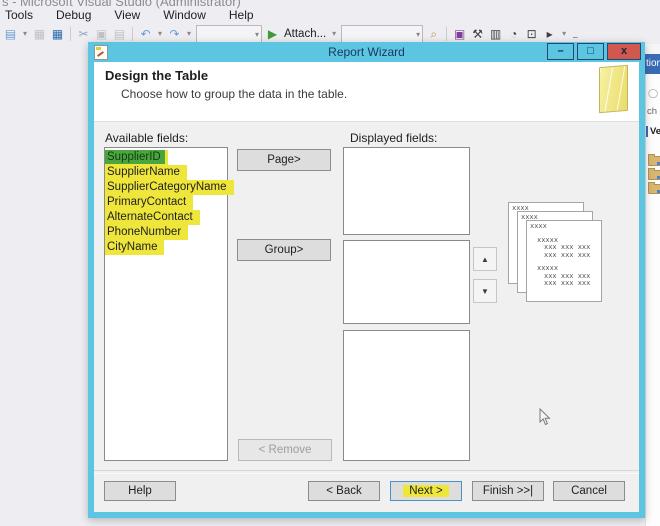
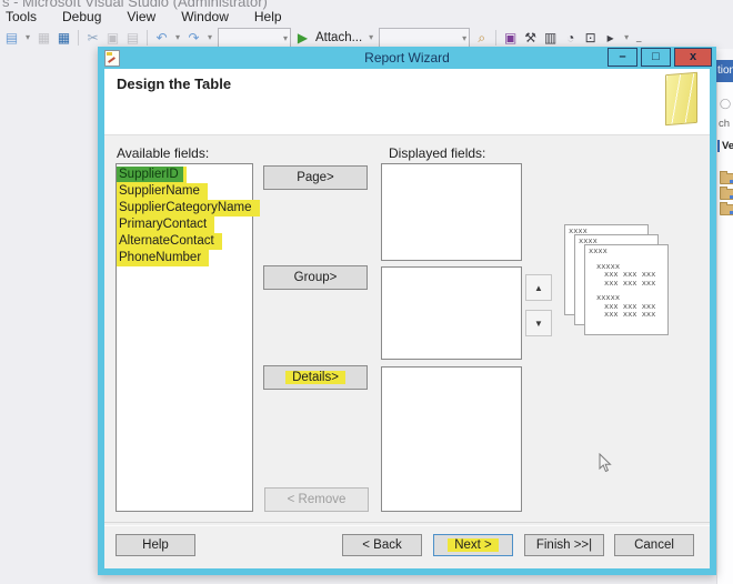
  s - Microsoft Visual Studio (Administrator)
  Tools
  Debug
  View
  Window
  Help
  ▤
  ▾
  ▦
  ▦
  ✂
  ▣
  ▤
  ↶
  ▾
  ↷
  ▾
  ▾
  ▶
  Attach...
  ▾
  ▾
  ⌕
  ▣
  ⚒
  ▥
  ◔
  ⊡
  ▸
  ▾
  _
  tion
  ◯
  Report Wizard
  –
  □
  x
  Design the Table
- Choose how to group the data in the table.
  Available fields:
  SupplierID
  SupplierName
  SupplierCategoryName
  PrimaryContact
  AlternateContact
  PhoneNumber
- CityName
  Page>
  Group>
+ Details>
  < Remove
  Displayed fields:
  ▲
  ▼
  xxxx
  xxxx
  xxxx
  xxxxx
  xxx xxx xxx
  xxx xxx xxx
  xxxxx
  xxx xxx xxx
  xxx xxx xxx
  Help
  < Back
  Next >
  Finish >>|
  Cancel
